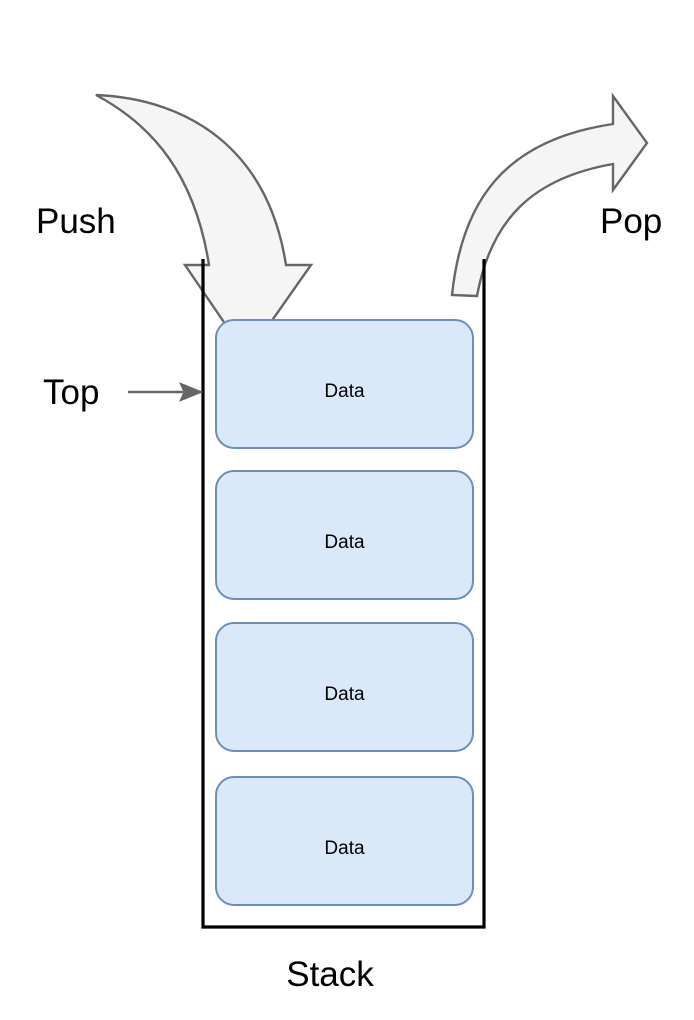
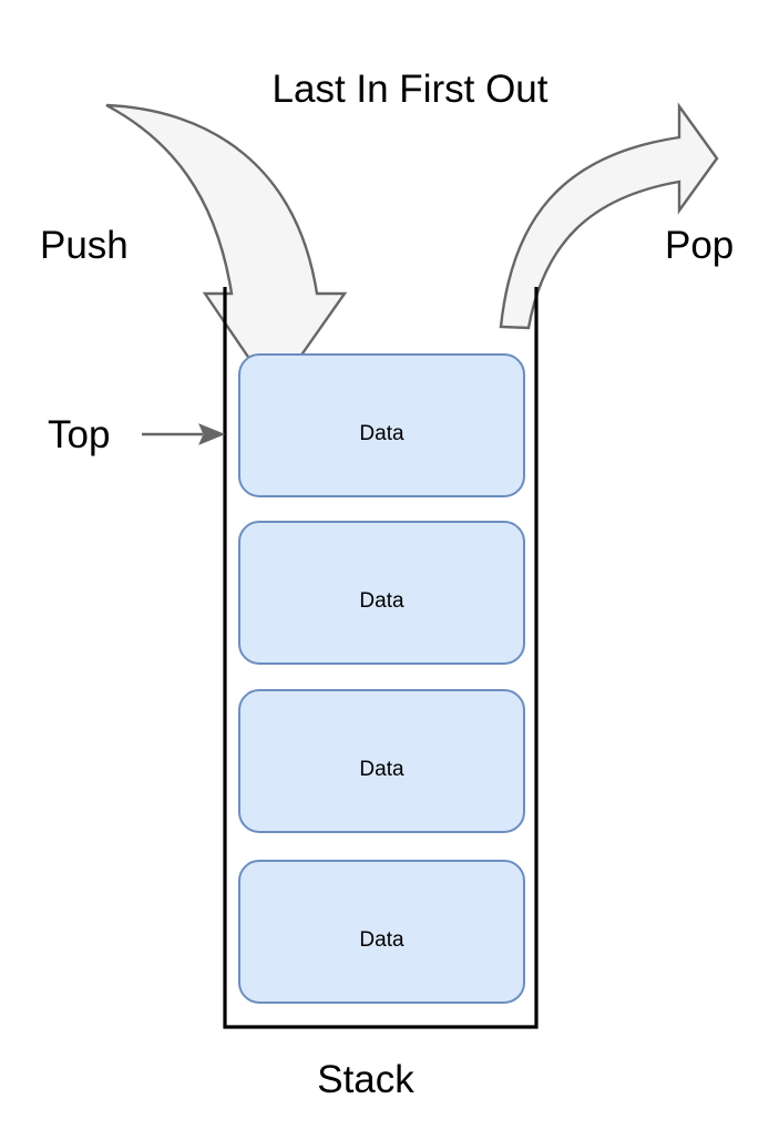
+ Last In First Out
  Push
  Pop
  Top
  Data
  Data
  Data
  Data
  Stack
